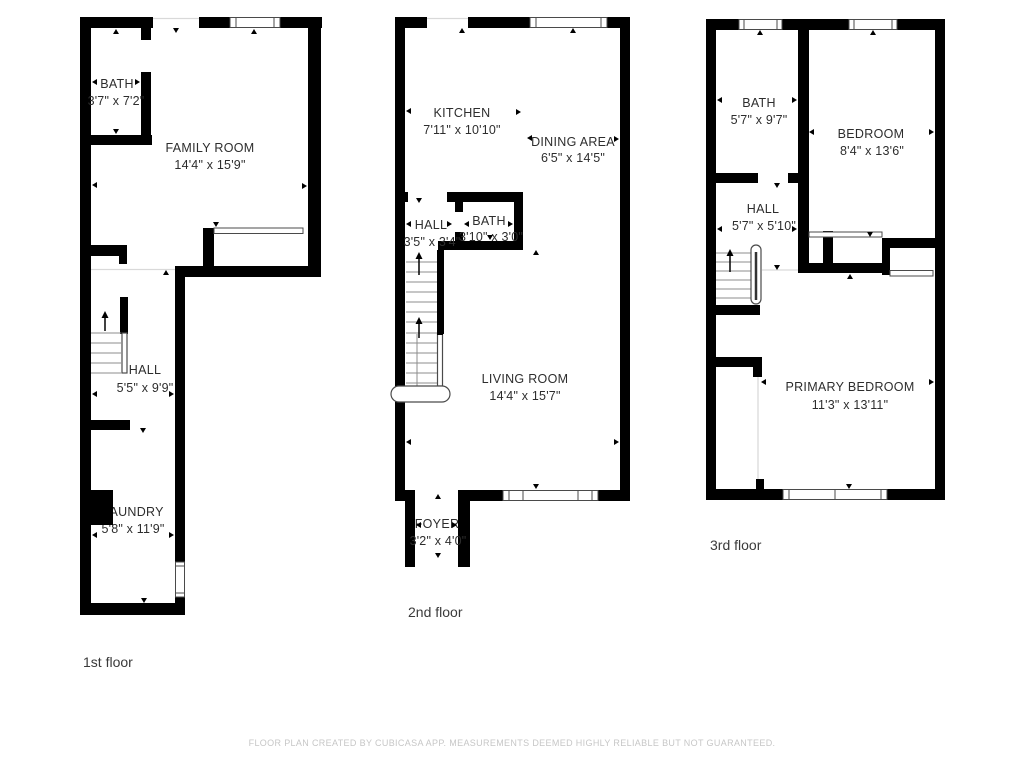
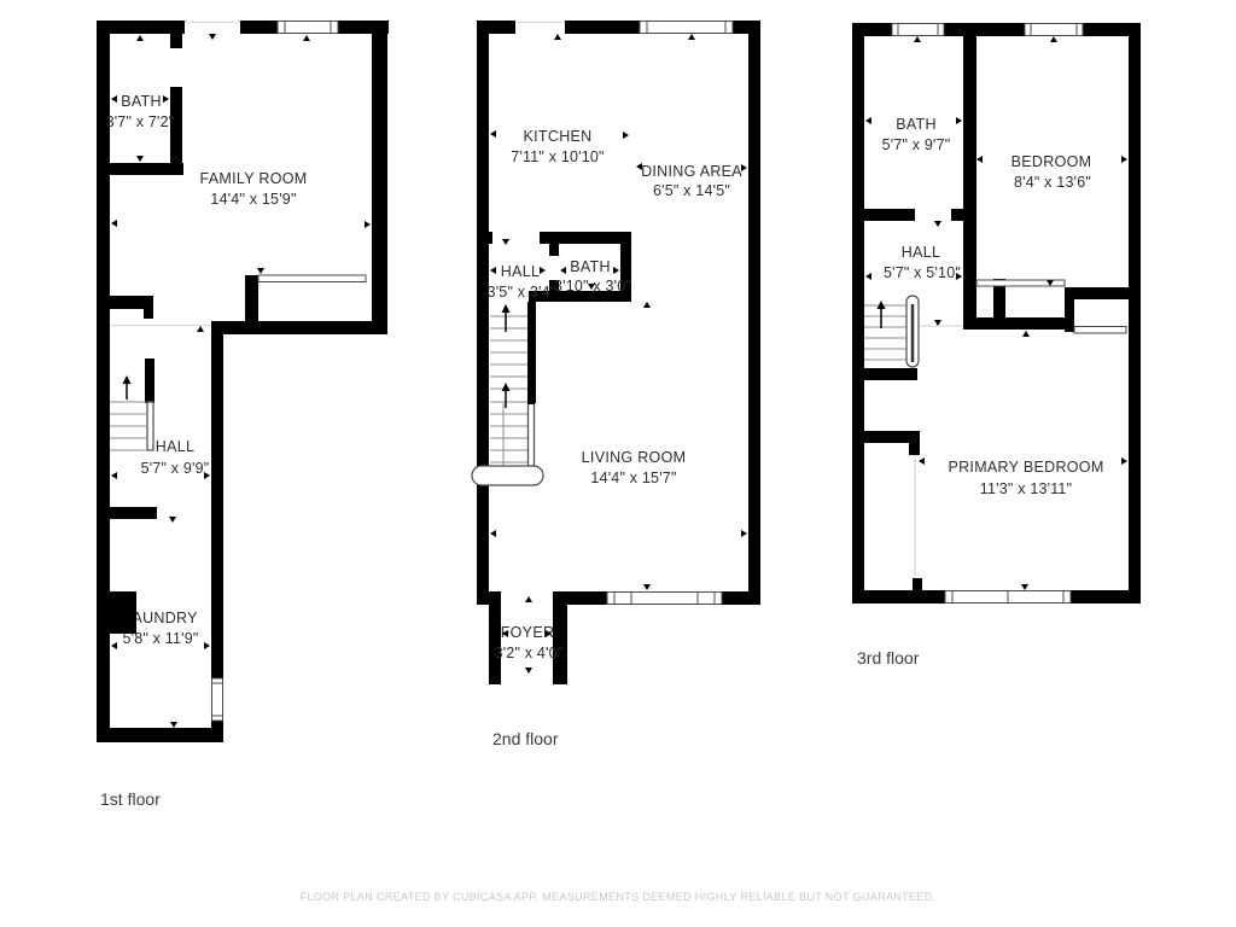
  BATH
  3'7" x 7'2"
  FAMILY ROOM
  14'4" x 15'9"
  HALL
- 5'5" x 9'9"
+ 5'7" x 9'9"
  AUNDRY
  5'8" x 11'9"
  1st floor
  KITCHEN
  7'11" x 10'10"
  DINING AREA
  6'5" x 14'5"
  HALL
  3'5" x 3'4"
  BATH
  3'10" x 3'0"
  LIVING ROOM
  14'4" x 15'7"
  3'2" x 4'0"
  2nd floor
  BATH
  5'7" x 9'7"
  BEDROOM
  8'4" x 13'6"
  HALL
  5'7" x 5'10"
  PRIMARY BEDROOM
  11'3" x 13'11"
  3rd floor
  FLOOR PLAN CREATED BY CUBICASA APP. MEASUREMENTS DEEMED HIGHLY RELIABLE BUT NOT GUARANTEED.
